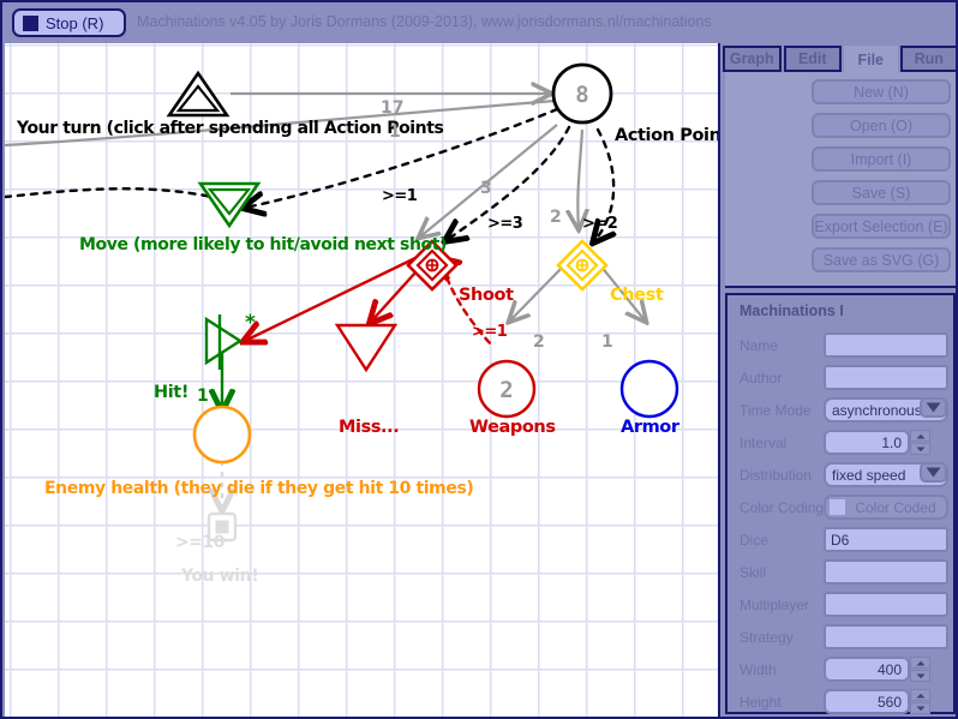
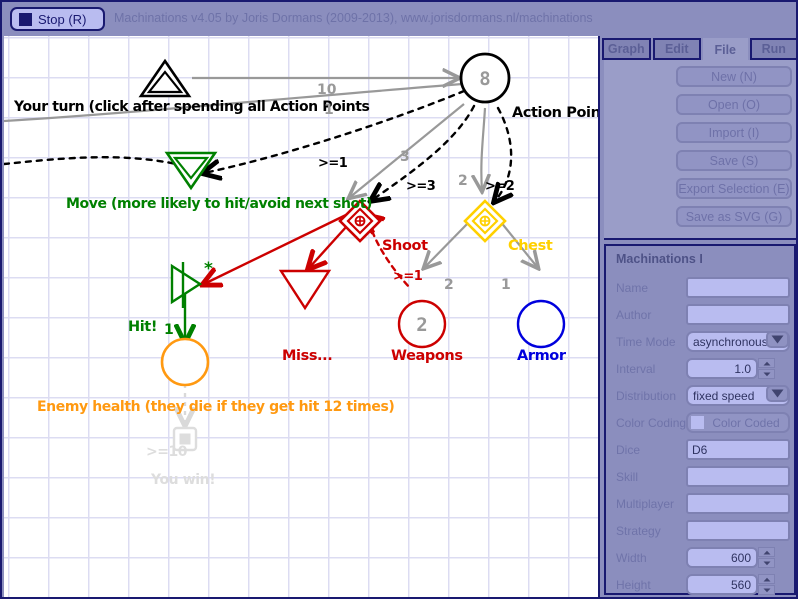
  Stop (R)
  Machinations v4.05 by Joris Dormans (2009-2013), www.jorisdormans.nl/machinations
  8
  *
  2
  Your turn (click after spending all Action Points
  Move (more likely to hit/avoid next shot)
  Action Poin
  Shoot
  Chest
  Hit!
  Miss...
  Weapons
  Armor
- Enemy health (they die if they get hit 10 times)
+ Enemy health (they die if they get hit 12 times)
  You win!
- 17
+ 10
  1
  3
  2
  2
  1
  1
  >=1
  >=3
  >=2
  >=1
  >=10
  Graph
  Edit
  File
  Run
  New (N)
  Open (O)
  Import (I)
  Save (S)
  Export Selection (E)
  Save as SVG (G)
  Machinations I
  Name
  Author
  Time Mode
  asynchronous
  Interval
  1.0
  Distribution
  fixed speed
  Color Coding
  Color Coded
  Dice
  D6
  Skill
  Multiplayer
  Strategy
  Width
- 400
+ 600
  Height
  560
